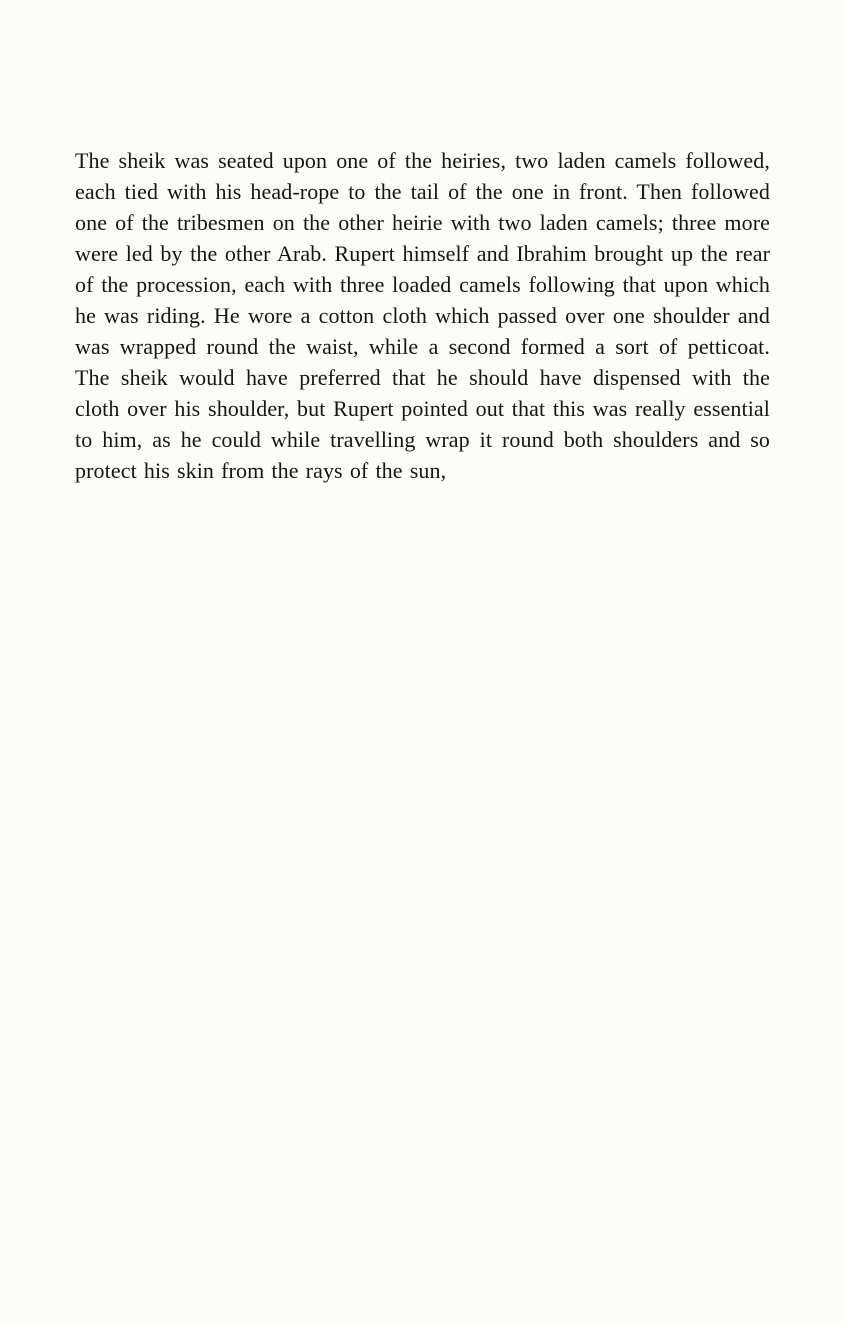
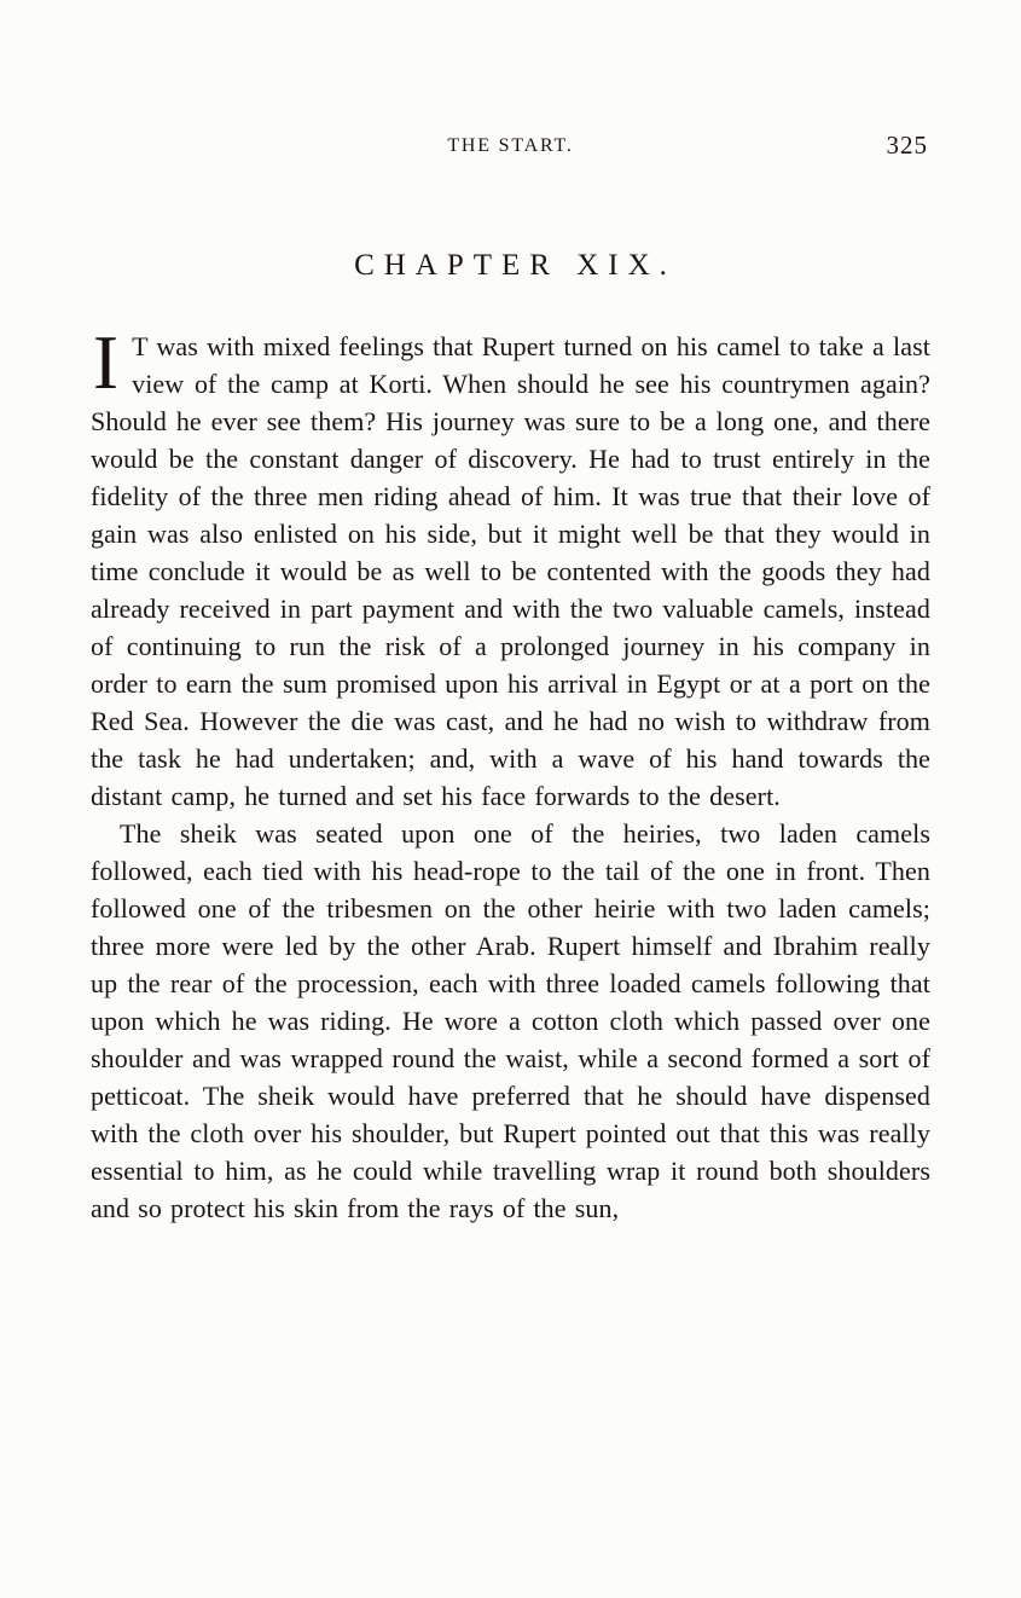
+ THE START.
+ 325
+ CHAPTER XIX.
+ I
+ T was with mixed feelings that Rupert turned on his camel to take a last view of the camp at Korti. When should he see his countrymen again? Should he ever see them? His journey was sure to be a long one, and there would be the constant danger of discovery. He had to trust entirely in the fidelity of the three men riding ahead of him. It was true that their love of gain was also enlisted on his side, but it might well be that they would in time conclude it would be as well to be contented with the goods they had already received in part payment and with the two valuable camels, instead of continuing to run the risk of a prolonged journey in his company in order to earn the sum promised upon his arrival in Egypt or at a port on the Red Sea. However the die was cast, and he had no wish to withdraw from the task he had undertaken; and, with a wave of his hand towards the distant camp, he turned and set his face forwards to the desert.
- The sheik was seated upon one of the heiries, two laden camels followed, each tied with his head-rope to the tail of the one in front. Then followed one of the tribesmen on the other heirie with two laden camels; three more were led by the other Arab. Rupert himself and Ibrahim brought up the rear of the procession, each with three loaded camels following that upon which he was riding. He wore a cotton cloth which passed over one shoulder and was wrapped round the waist, while a second formed a sort of petticoat. The sheik would have preferred that he should have dispensed with the cloth over his shoulder, but Rupert pointed out that this was really essential to him, as he could while travelling wrap it round both shoulders and so protect his skin from the rays of the sun,
+ The sheik was seated upon one of the heiries, two laden camels followed, each tied with his head-rope to the tail of the one in front. Then followed one of the tribesmen on the other heirie with two laden camels; three more were led by the other Arab. Rupert himself and Ibrahim really up the rear of the procession, each with three loaded camels following that upon which he was riding. He wore a cotton cloth which passed over one shoulder and was wrapped round the waist, while a second formed a sort of petticoat. The sheik would have preferred that he should have dispensed with the cloth over his shoulder, but Rupert pointed out that this was really essential to him, as he could while travelling wrap it round both shoulders and so protect his skin from the rays of the sun,
